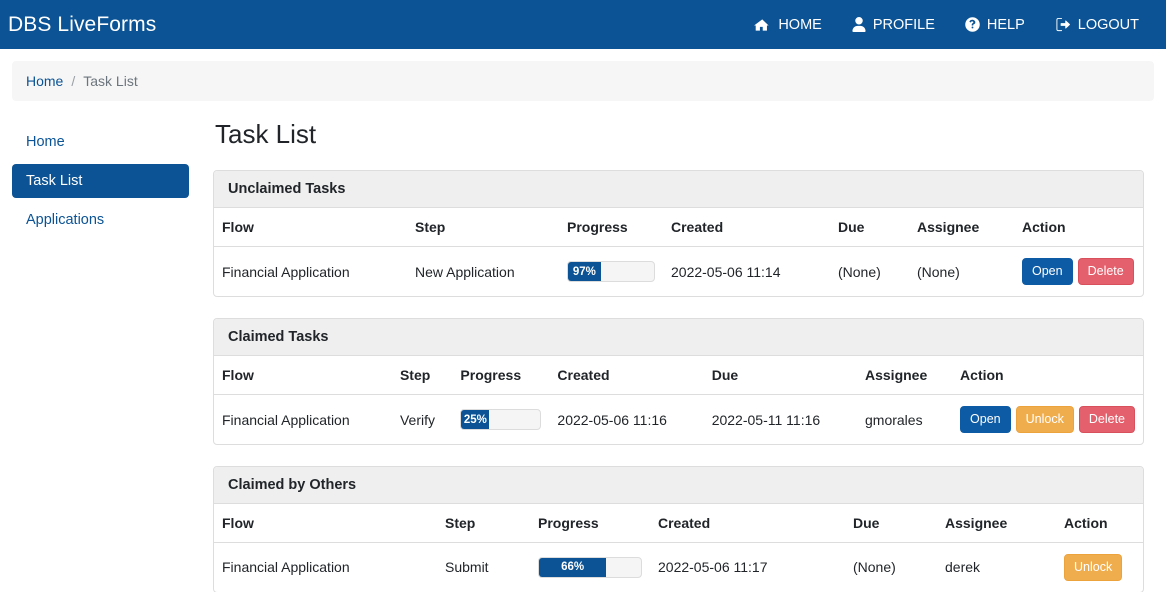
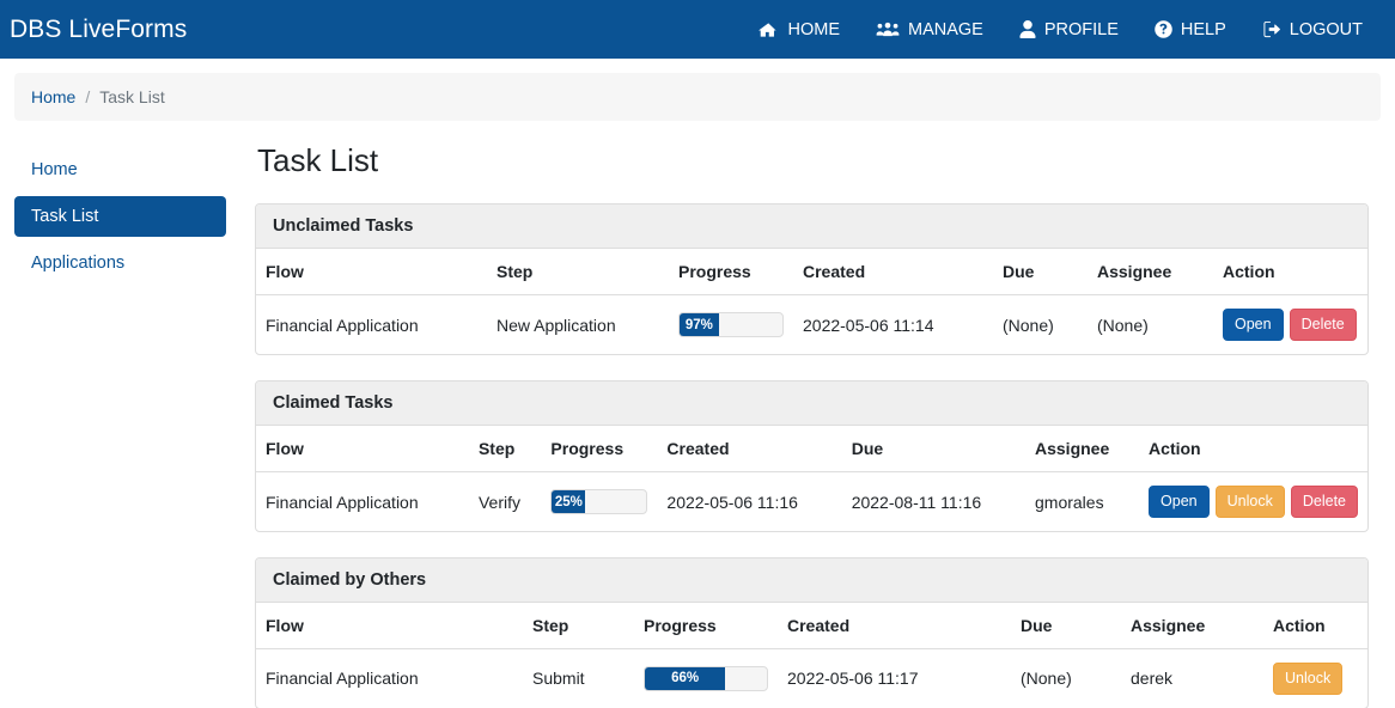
  DBS LiveForms
  HOME
+ MANAGE
  PROFILE
  HELP
  LOGOUT
  Home
  /
  Task List
  Home
  Task List
  Applications
  Task List
  Unclaimed Tasks
  Flow	Step	Progress	Created	Due	Assignee	Action
  Financial Application	New Application	97%	2022-05-06 11:14	(None)	(None)	Open Delete
  Claimed Tasks
  Flow	Step	Progress	Created	Due	Assignee	Action
- Financial Application	Verify	25%	2022-05-06 11:16	2022-05-11 11:16	gmorales	Open Unlock Delete
+ Financial Application	Verify	25%	2022-05-06 11:16	2022-08-11 11:16	gmorales	Open Unlock Delete
  Claimed by Others
  Flow	Step	Progress	Created	Due	Assignee	Action
  Financial Application	Submit	66%	2022-05-06 11:17	(None)	derek	Unlock
